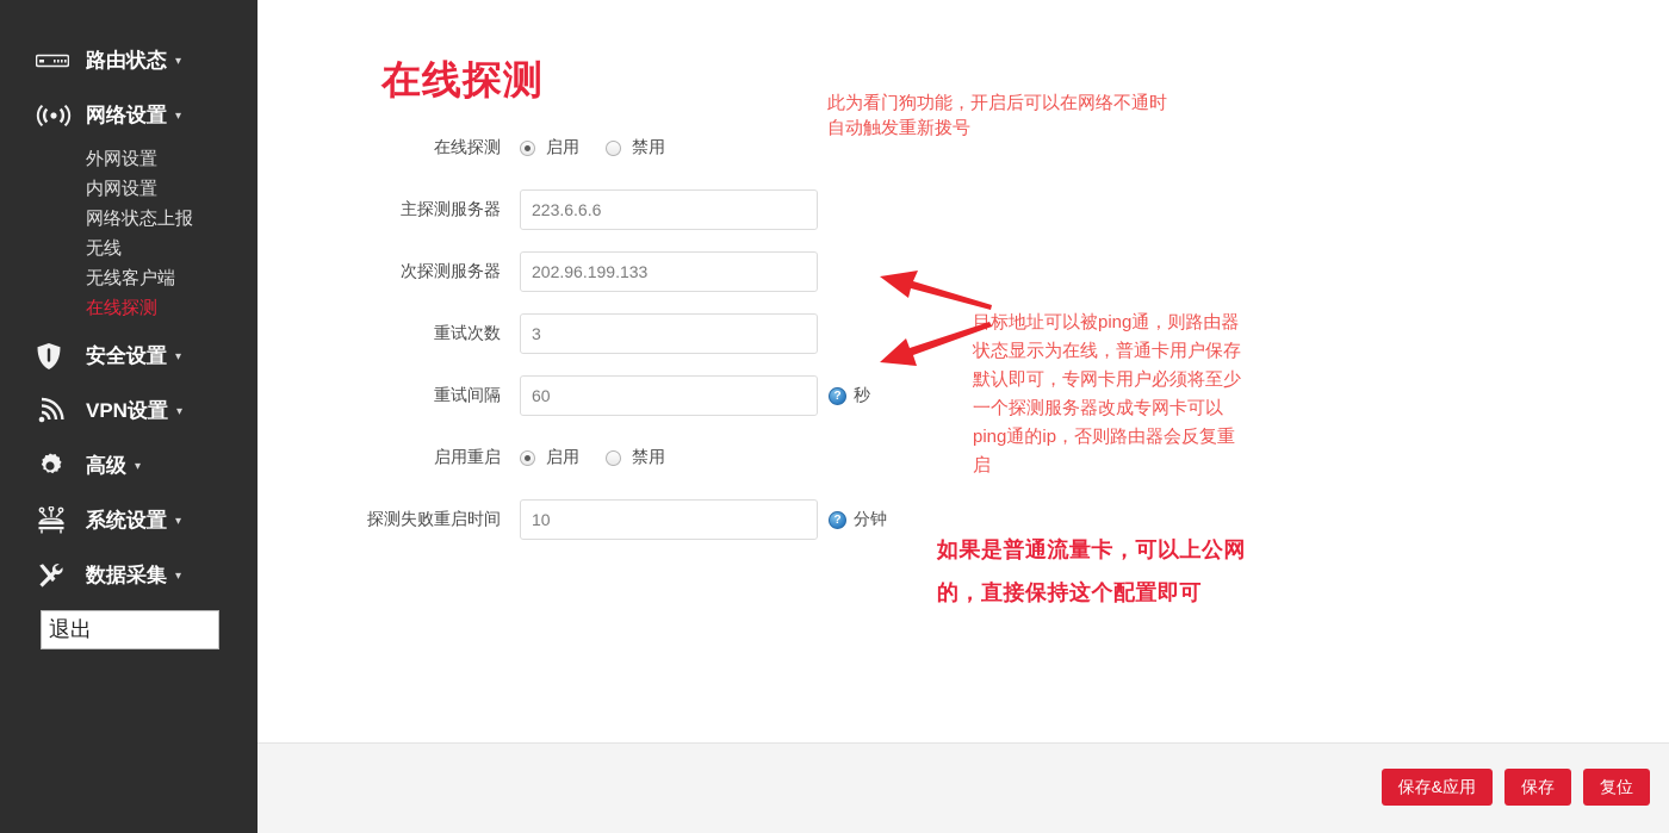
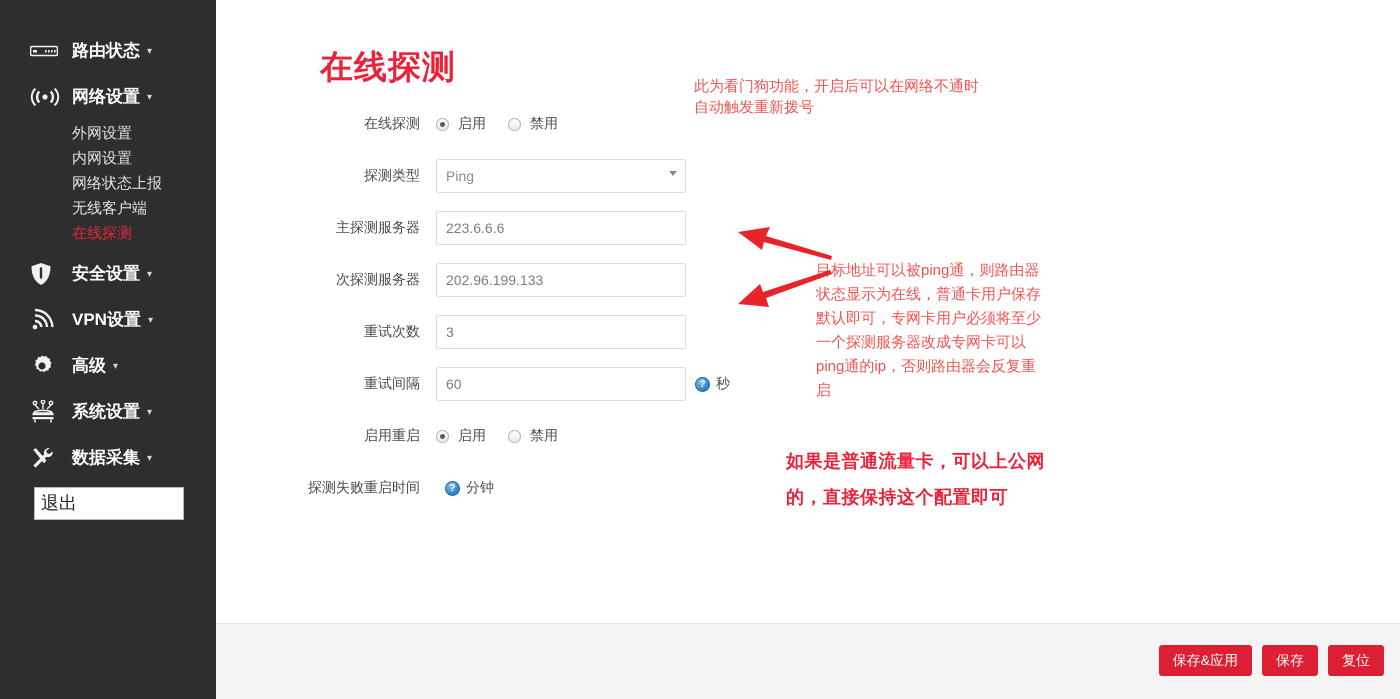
  路由状态
  ▾
  网络设置
  ▾
  外网设置
  内网设置
  网络状态上报
- 无线
  无线客户端
  在线探测
  安全设置
  ▾
  VPN设置
  ▾
  高级
  ▾
  系统设置
  ▾
  数据采集
  ▾
  退出
  在线探测
  在线探测
  启用
  禁用
+ 探测类型
+ Ping
  主探测服务器
  223.6.6.6
  次探测服务器
  202.96.199.133
  重试次数
  3
  重试间隔
  60
  ?
  秒
  启用重启
  启用
  禁用
  探测失败重启时间
- 10
  ?
  分钟
  此为看门狗功能，开启后可以在网络不通时
  自动触发重新拨号
  目标地址可以被ping通，则路由器
  状态显示为在线，普通卡用户保存
  默认即可，专网卡用户必须将至少
  一个探测服务器改成专网卡可以
  ping通的ip，否则路由器会反复重
  启
  如果是普通流量卡，可以上公网
  的，直接保持这个配置即可
  保存&应用
  保存
  复位
